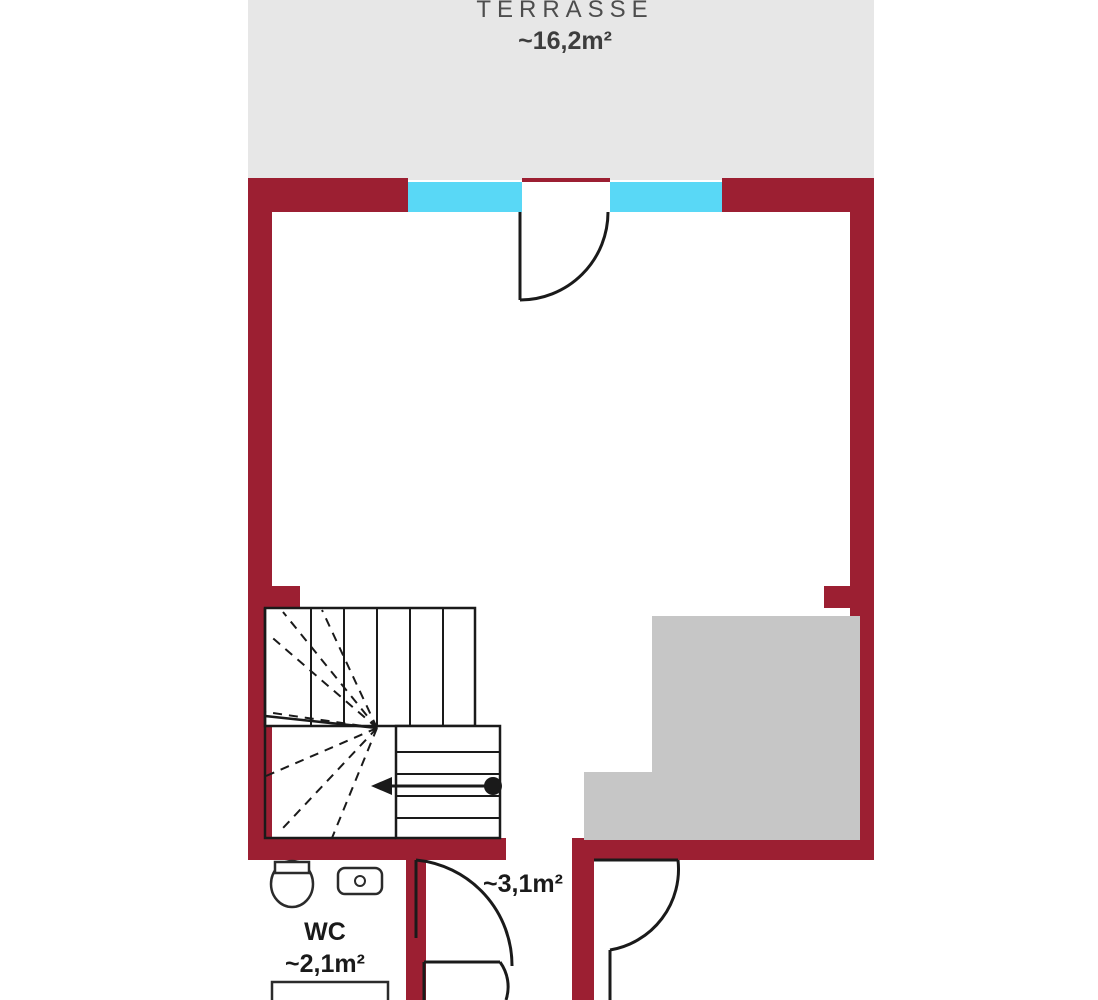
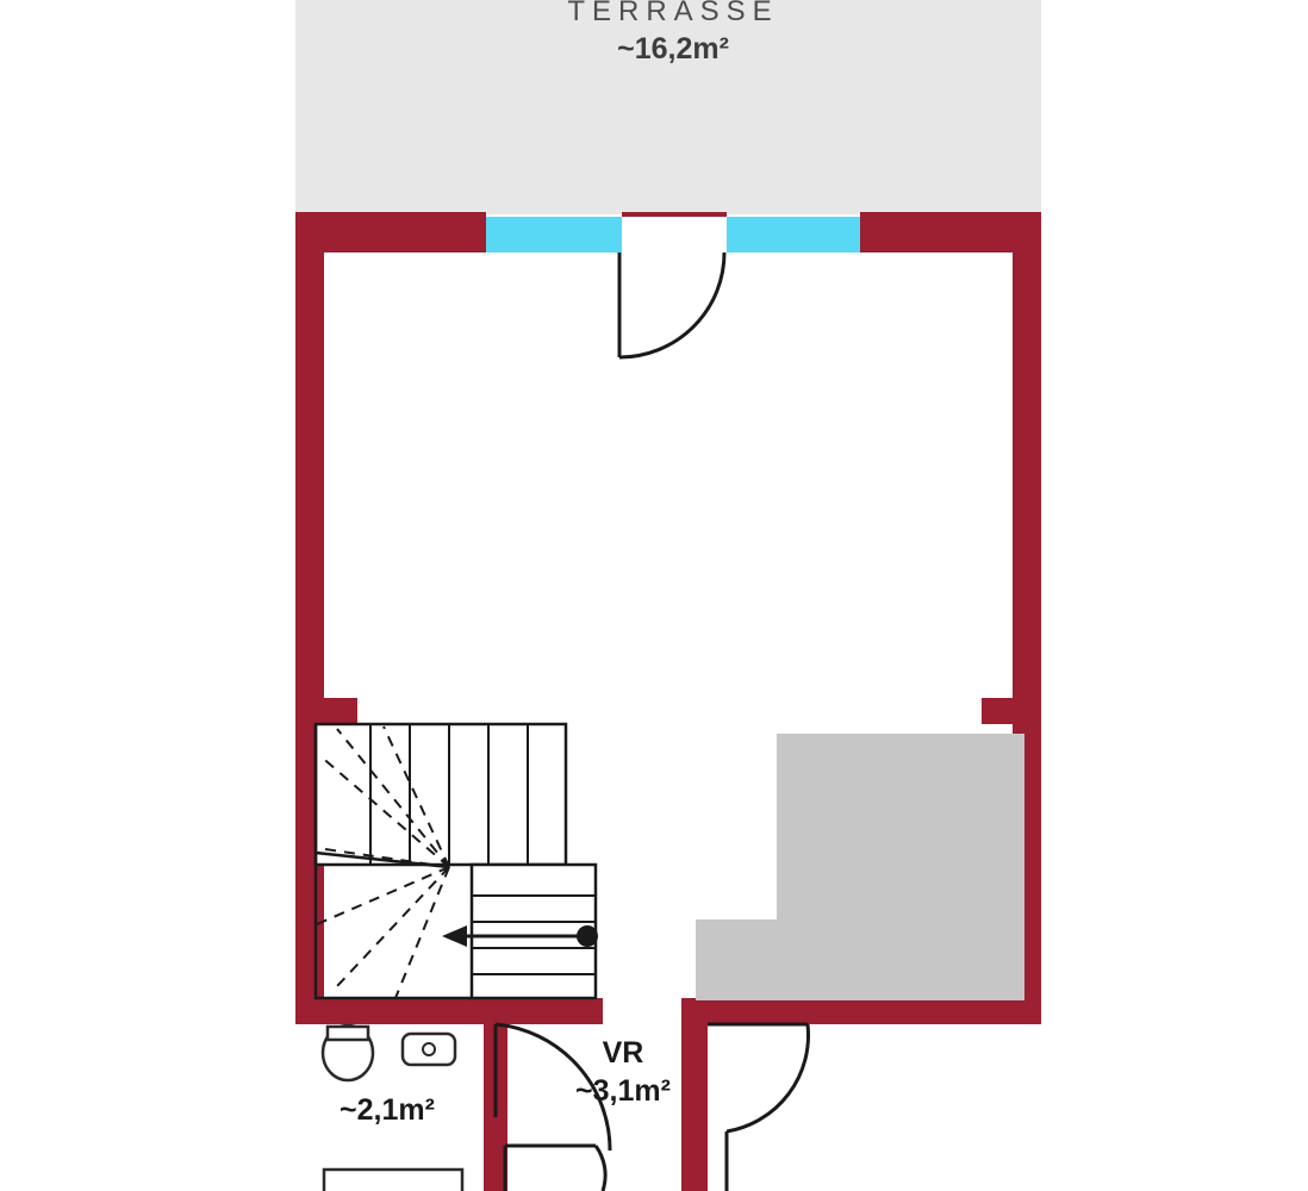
  TERRASSE
  ~16,2m²
- WC
  ~2,1m²
+ VR
  ~3,1m²
